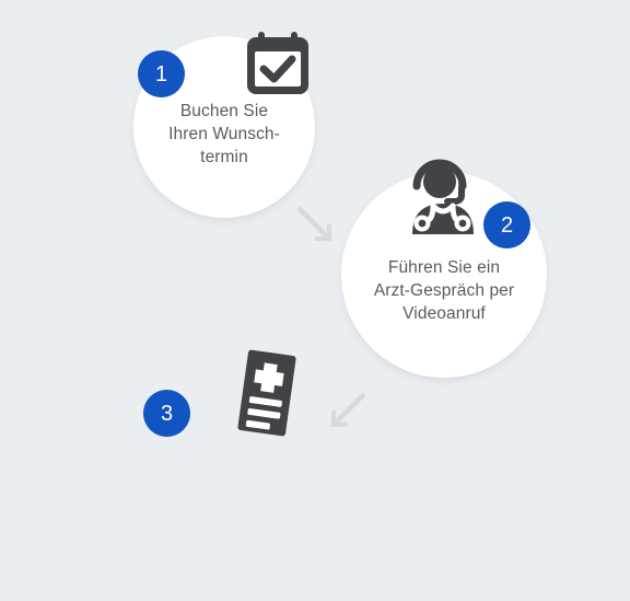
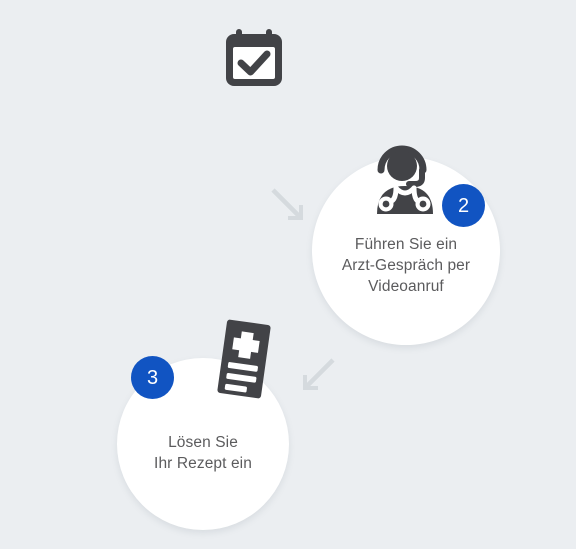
- Buchen Sie
- Ihren Wunsch-
- termin
- 1
  Führen Sie ein
  Arzt-Gespräch per
  Videoanruf
  2
+ Lösen Sie
+ Ihr Rezept ein
  3
